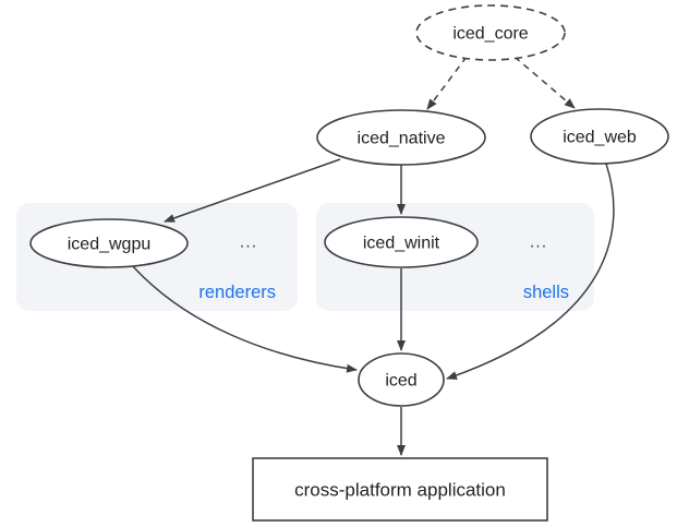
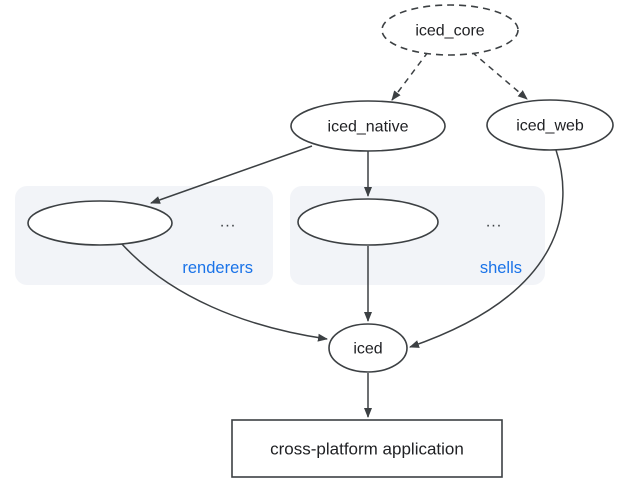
  iced_core
  iced_native
  iced_web
- iced_wgpu
- iced_winit
  iced
  cross-platform application
  ...
  renderers
  ...
  shells
